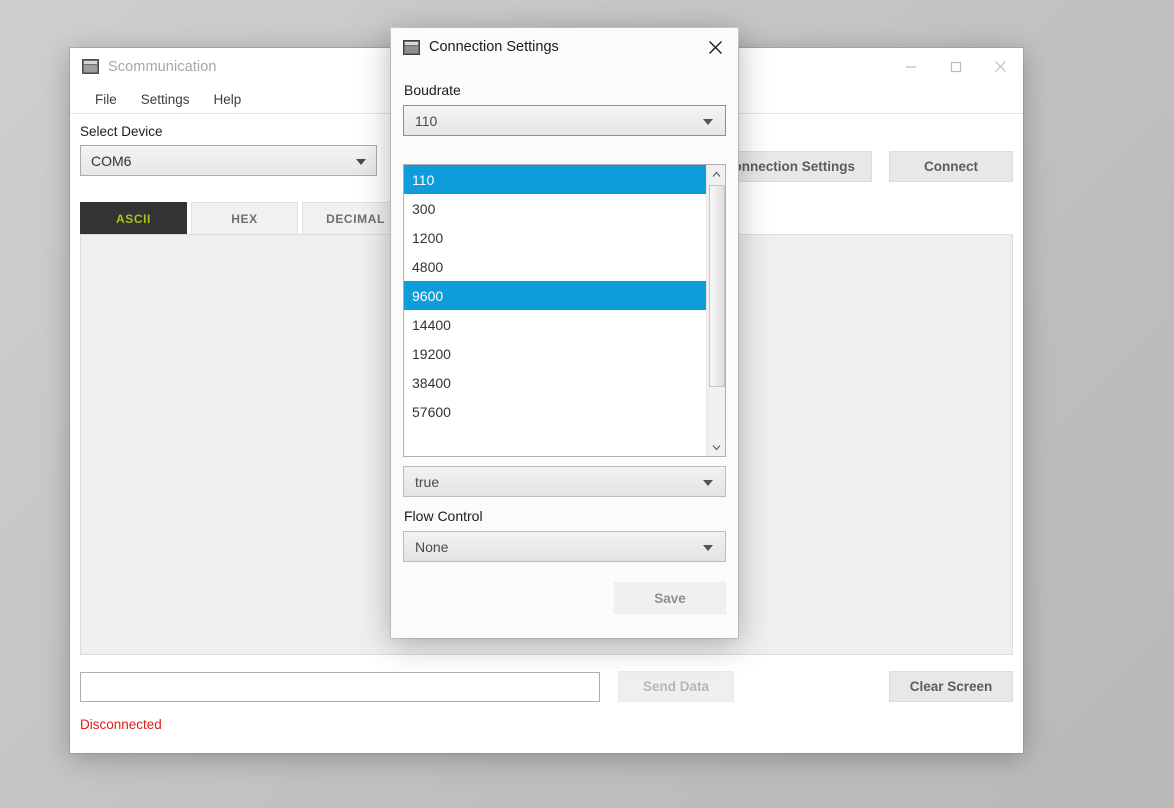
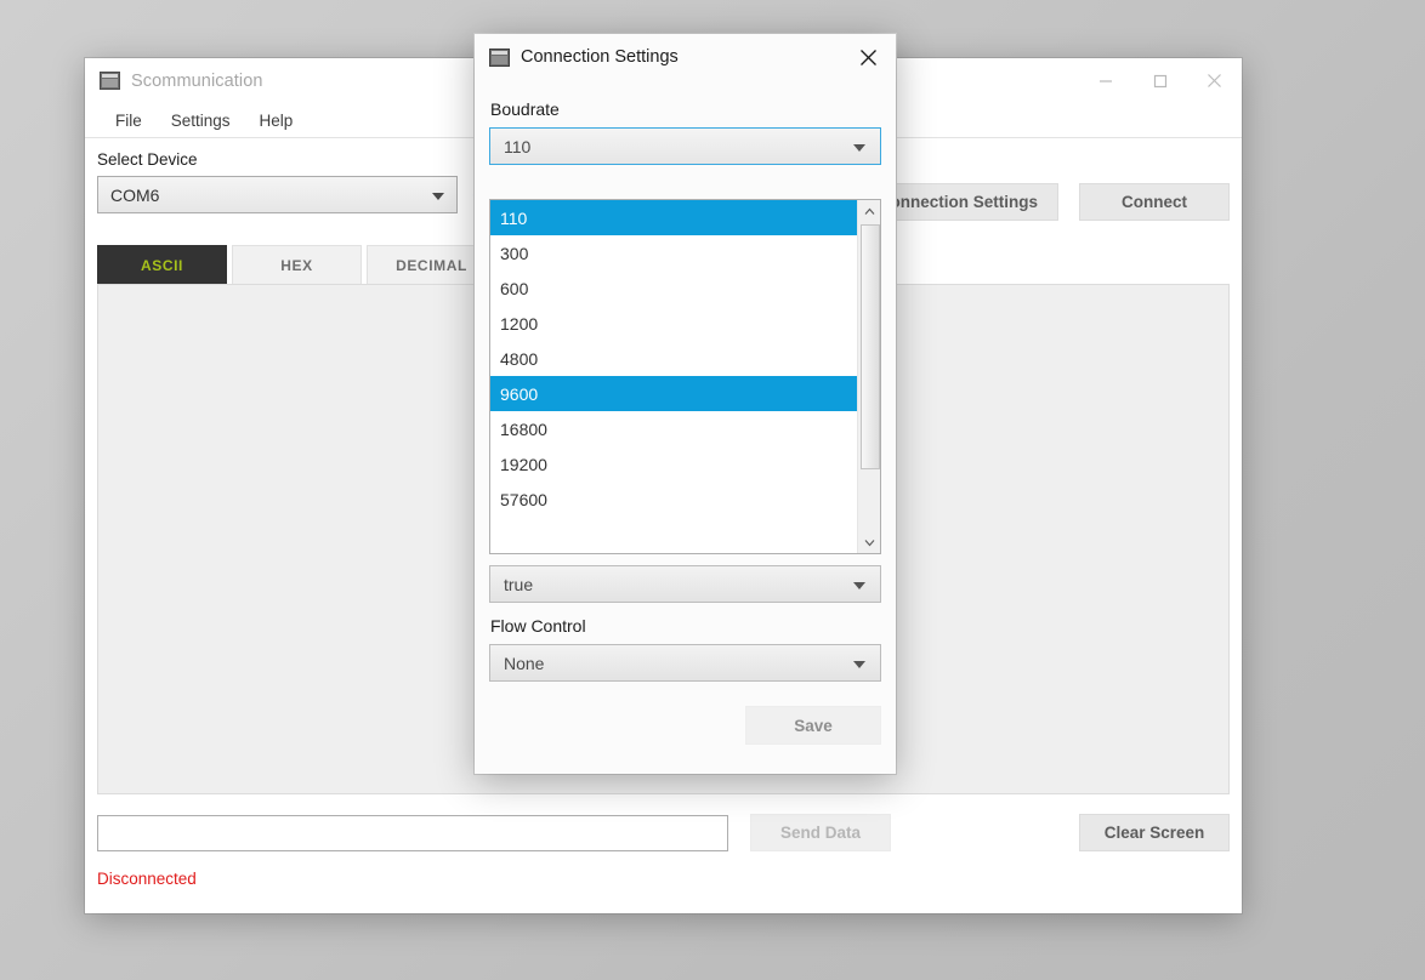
  Scommunication
  File
  Settings
  Help
  Select Device
  COM6
  nnection Settings
  Connect
  ASCII
  HEX
  DECIMAL
  Send Data
  Clear Screen
  Disconnected
  Connection Settings
  Boudrate
  110
  true
  Flow Control
  None
  Save
  110
  300
+ 600
  1200
  4800
  9600
- 14400
+ 16800
  19200
- 38400
  57600
